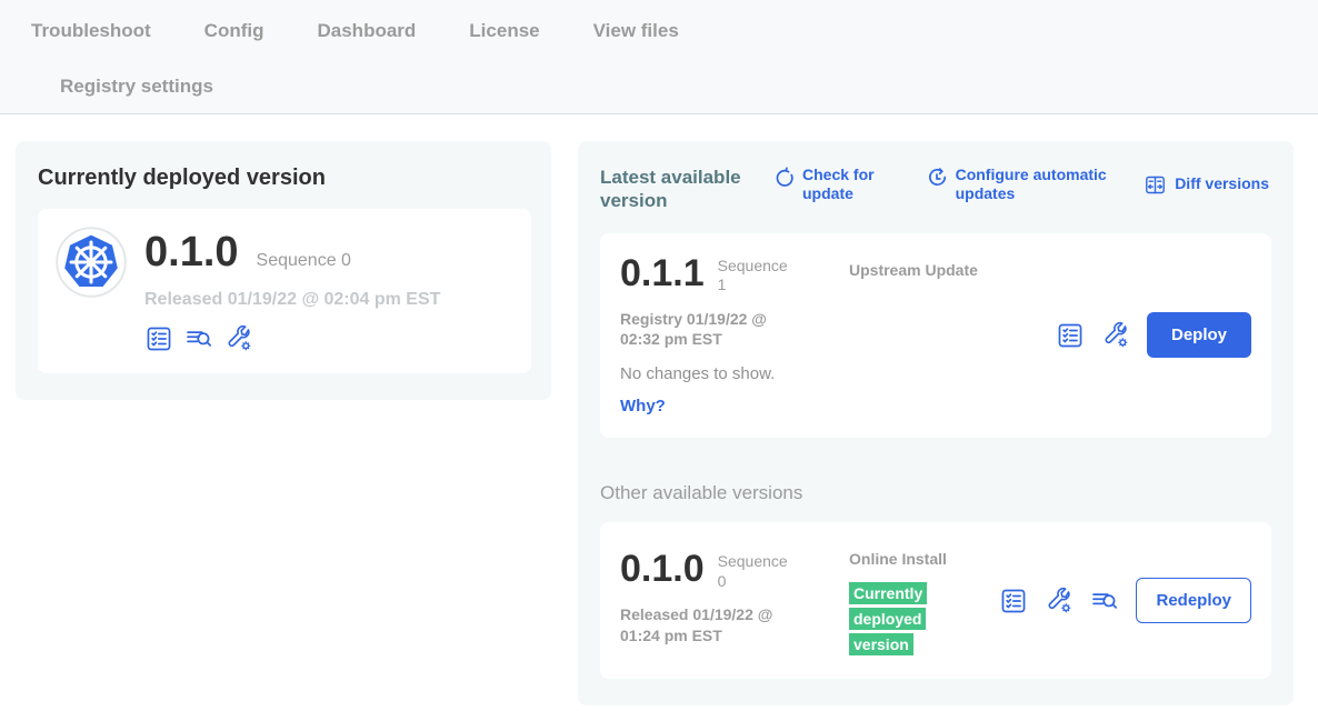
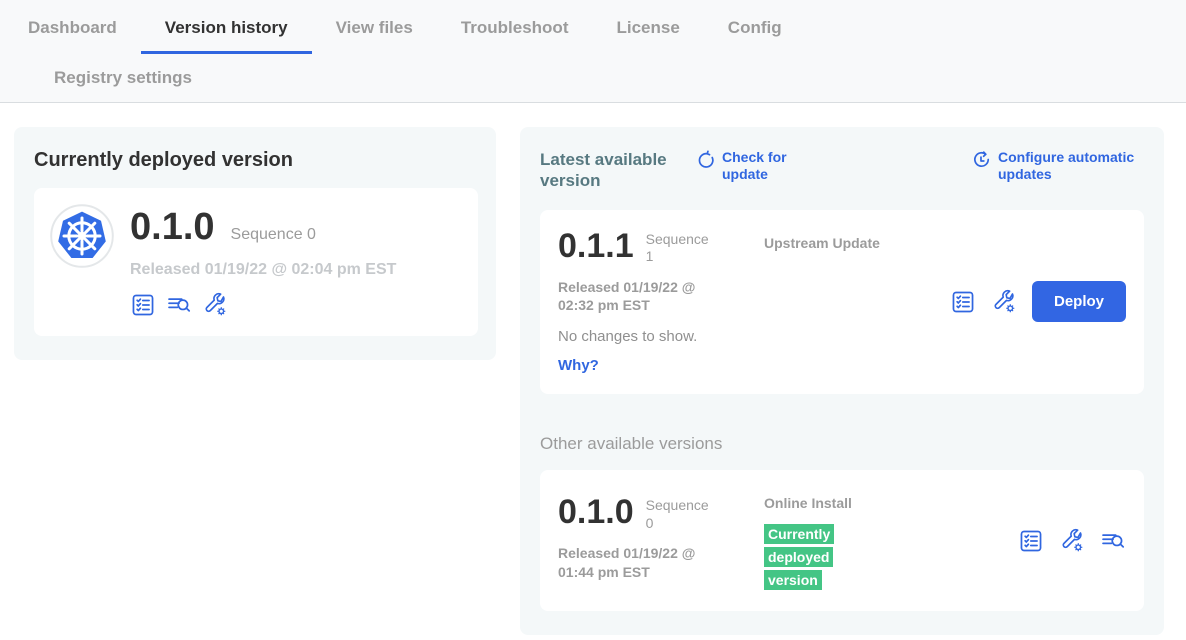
- Troubleshoot
+ Dashboard
+ Version history
- Config
+ View files
- Dashboard
+ Troubleshoot
  License
- View files
+ Config
  Registry settings
  Currently deployed version
  0.1.0
  Sequence 0
  Released 01/19/22 @ 02:04 pm EST
  Latest available version
  Check for update
  Configure automatic updates
- Diff versions
  0.1.1
  Sequence 1
- Registry 01/19/22 @ 02:32 pm EST
+ Released 01/19/22 @ 02:32 pm EST
  No changes to show.
  Why?
  Upstream Update
  Deploy
  Other available versions
  0.1.0
  Sequence 0
- Released 01/19/22 @ 01:24 pm EST
+ Released 01/19/22 @ 01:44 pm EST
  Online Install
  Currently deployed version
- Redeploy
